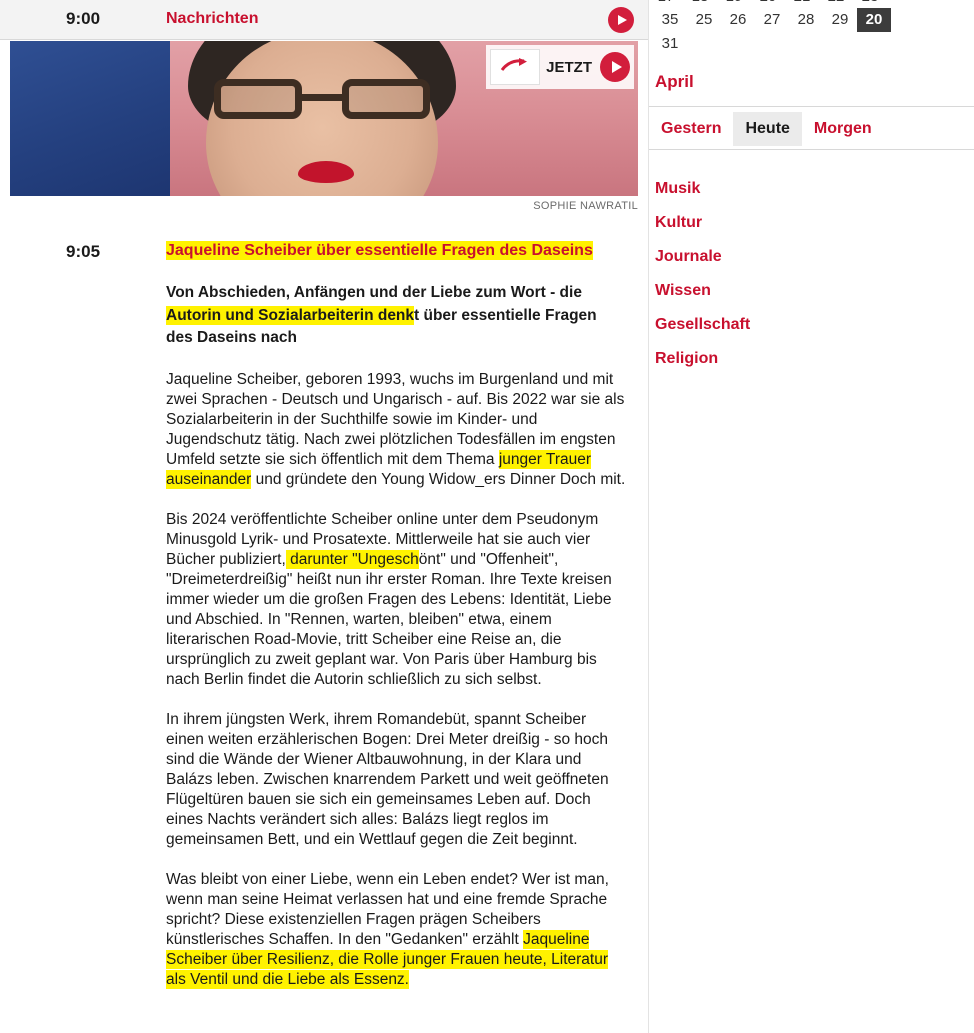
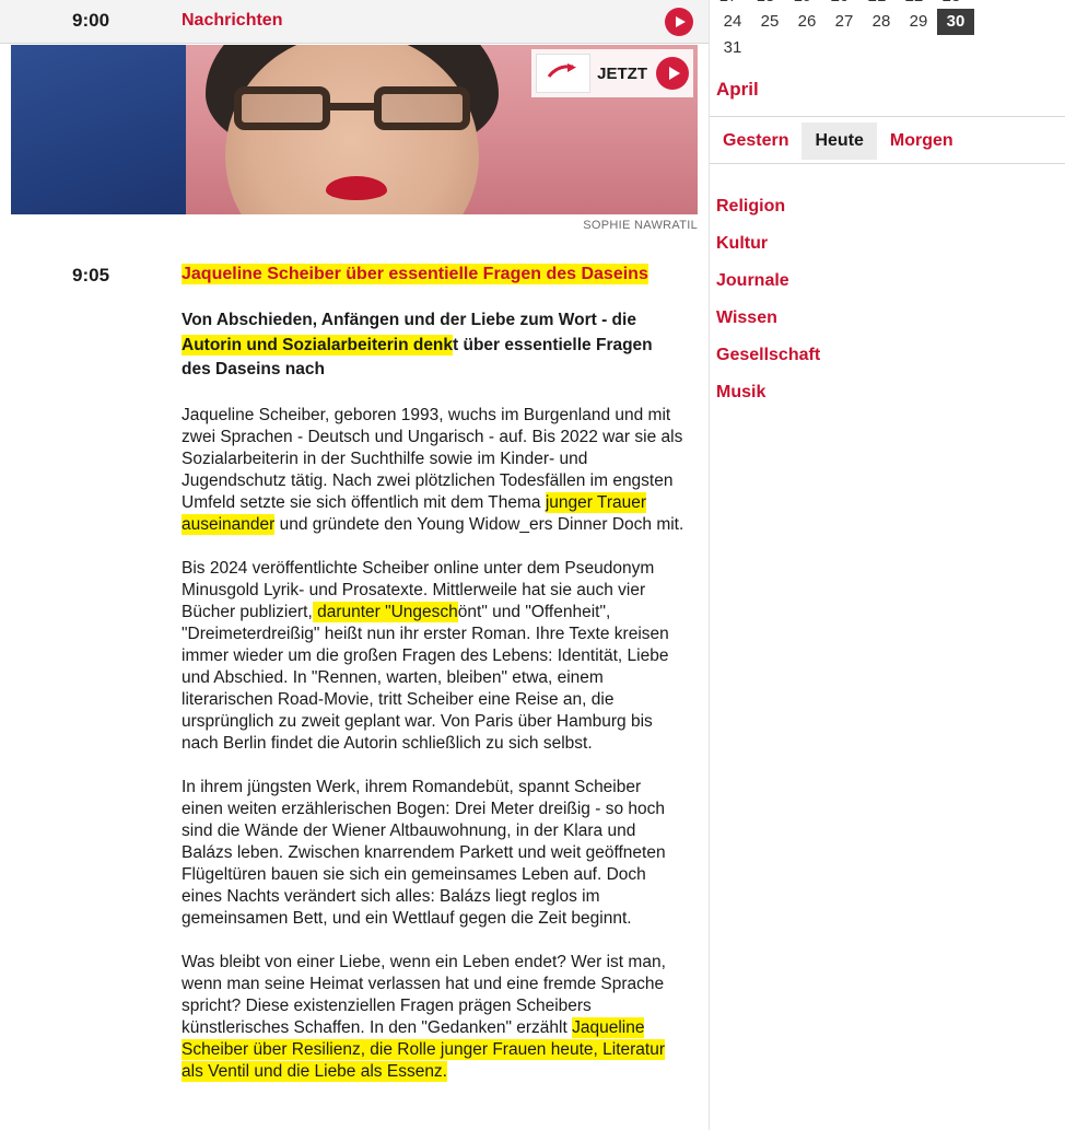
  9:00
  Nachrichten
  JETZT
  SOPHIE NAWRATIL
  9:05
  Jaqueline Scheiber über essentielle Fragen des Daseins
  Von Abschieden, Anfängen und der Liebe zum Wort - die Autorin und Sozialarbeiterin denkt über essentielle Fragen des Daseins nach
  Jaqueline Scheiber, geboren 1993, wuchs im Burgenland und mit zwei Sprachen - Deutsch und Ungarisch - auf. Bis 2022 war sie als Sozialarbeiterin in der Suchthilfe sowie im Kinder- und Jugendschutz tätig. Nach zwei plötzlichen Todesfällen im engsten Umfeld setzte sie sich öffentlich mit dem Thema junger Trauer auseinander und gründete den Young Widow_ers Dinner Doch mit.
  Bis 2024 veröffentlichte Scheiber online unter dem Pseudonym Minusgold Lyrik- und Prosatexte. Mittlerweile hat sie auch vier Bücher publiziert, darunter "Ungeschönt" und "Offenheit", "Dreimeterdreißig" heißt nun ihr erster Roman. Ihre Texte kreisen immer wieder um die großen Fragen des Lebens: Identität, Liebe und Abschied. In "Rennen, warten, bleiben" etwa, einem literarischen Road-Movie, tritt Scheiber eine Reise an, die ursprünglich zu zweit geplant war. Von Paris über Hamburg bis nach Berlin findet die Autorin schließlich zu sich selbst.
  In ihrem jüngsten Werk, ihrem Romandebüt, spannt Scheiber einen weiten erzählerischen Bogen: Drei Meter dreißig - so hoch sind die Wände der Wiener Altbauwohnung, in der Klara und Balázs leben. Zwischen knarrendem Parkett und weit geöffneten Flügeltüren bauen sie sich ein gemeinsames Leben auf. Doch eines Nachts verändert sich alles: Balázs liegt reglos im gemeinsamen Bett, und ein Wettlauf gegen die Zeit beginnt.
  Was bleibt von einer Liebe, wenn ein Leben endet? Wer ist man, wenn man seine Heimat verlassen hat und eine fremde Sprache spricht? Diese existenziellen Fragen prägen Scheibers künstlerisches Schaffen. In den "Gedanken" erzählt Jaqueline Scheiber über Resilienz, die Rolle junger Frauen heute, Literatur als Ventil und die Liebe als Essenz.
- 35
+ 24
  25
  26
  27
  28
  29
- 20
+ 30
  31
  April
  Gestern
  Heute
  Morgen
- Musik
+ Religion
  Kultur
  Journale
  Wissen
  Gesellschaft
- Religion
+ Musik
